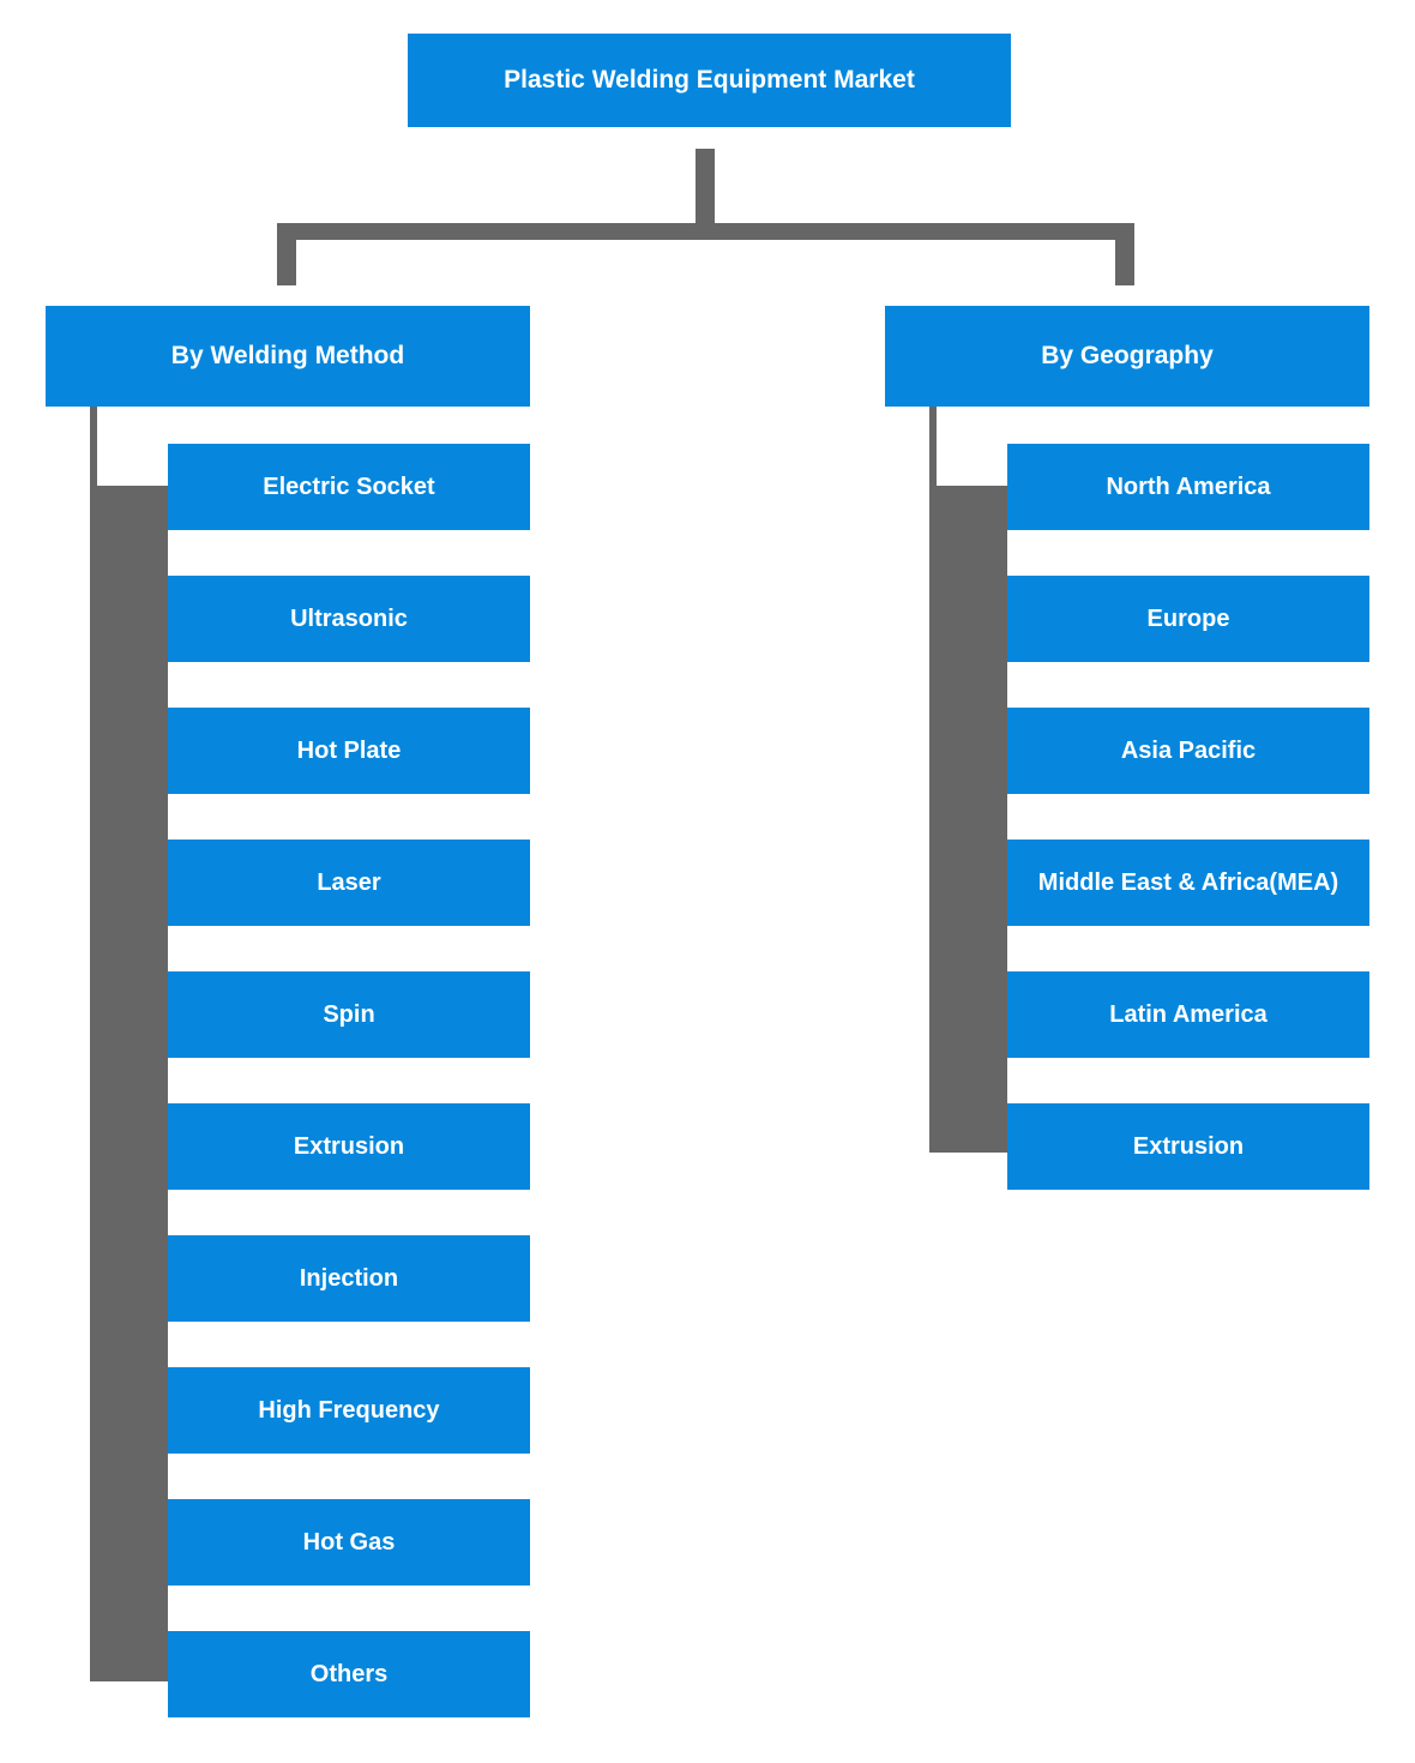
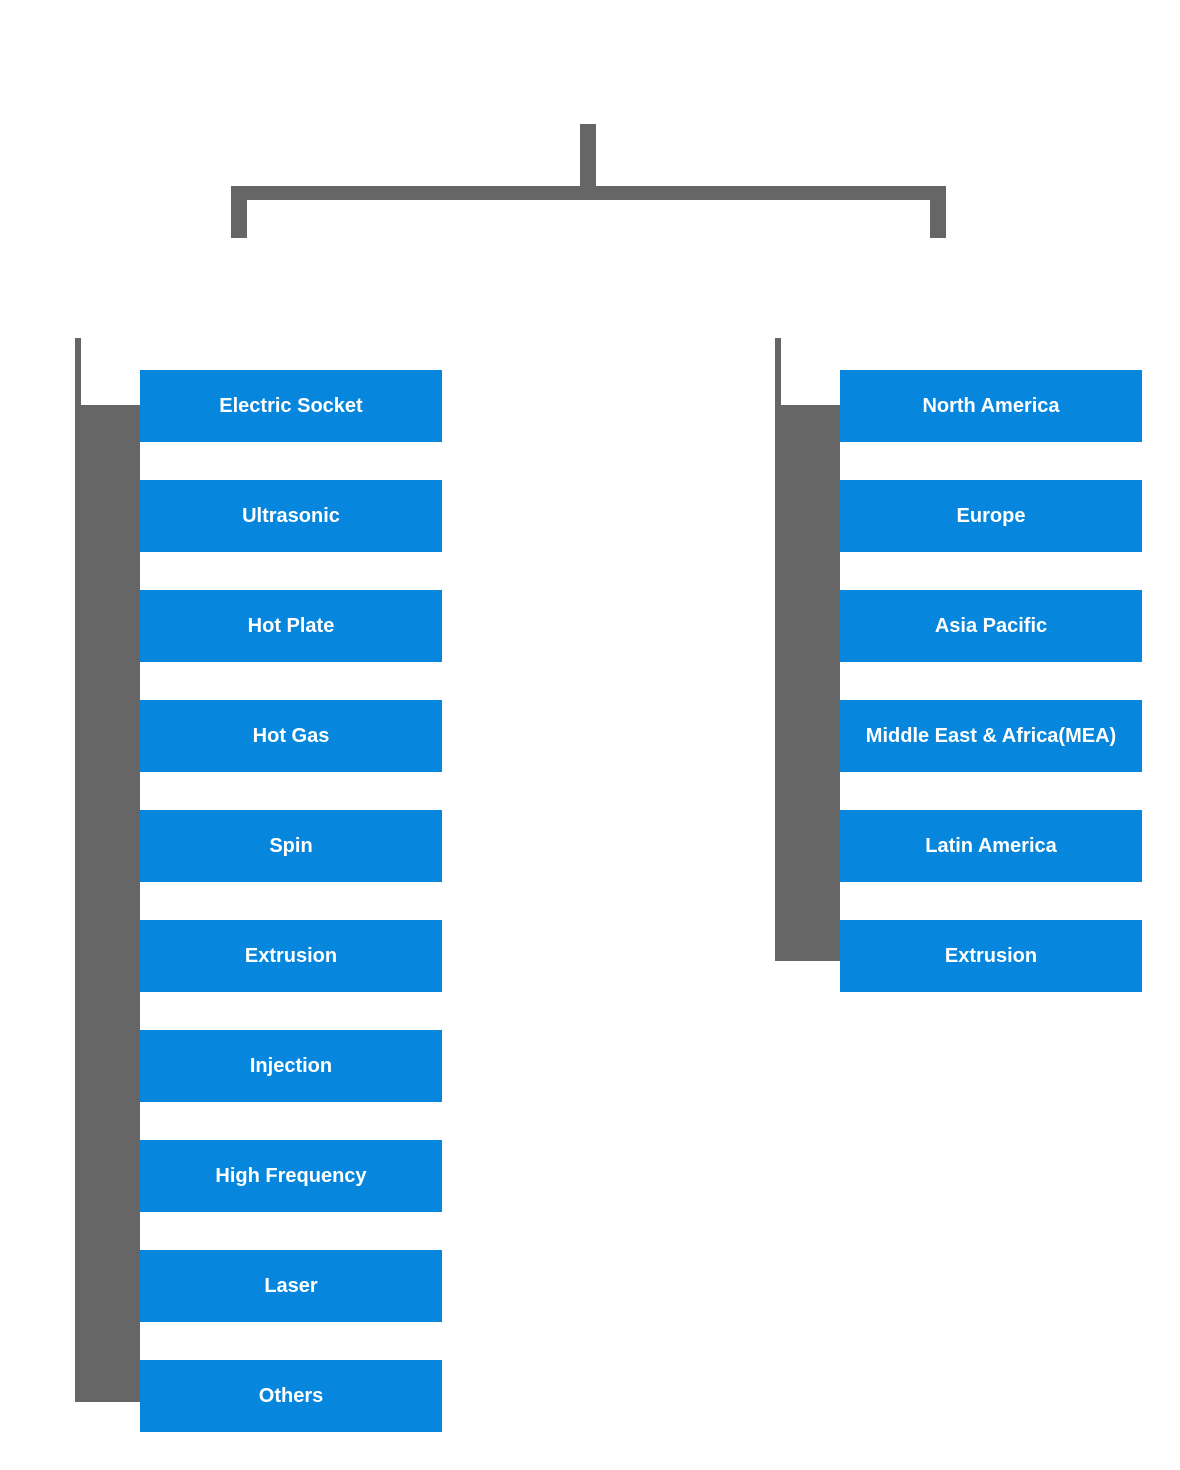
- Plastic Welding Equipment Market
- By Welding Method
- By Geography
  Electric Socket
  Ultrasonic
  Hot Plate
- Laser
+ Hot Gas
  Spin
  Extrusion
  Injection
  High Frequency
- Hot Gas
+ Laser
  Others
  North America
  Europe
  Asia Pacific
  Middle East & Africa(MEA)
  Latin America
  Extrusion
